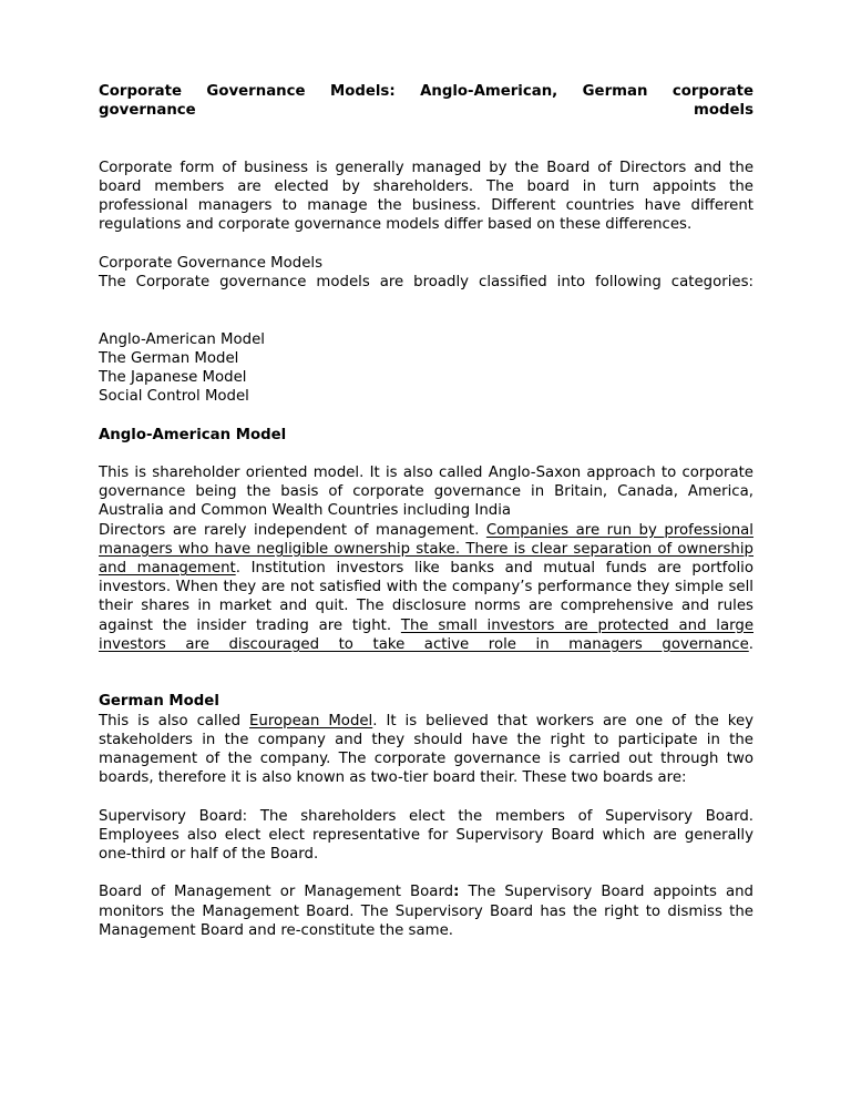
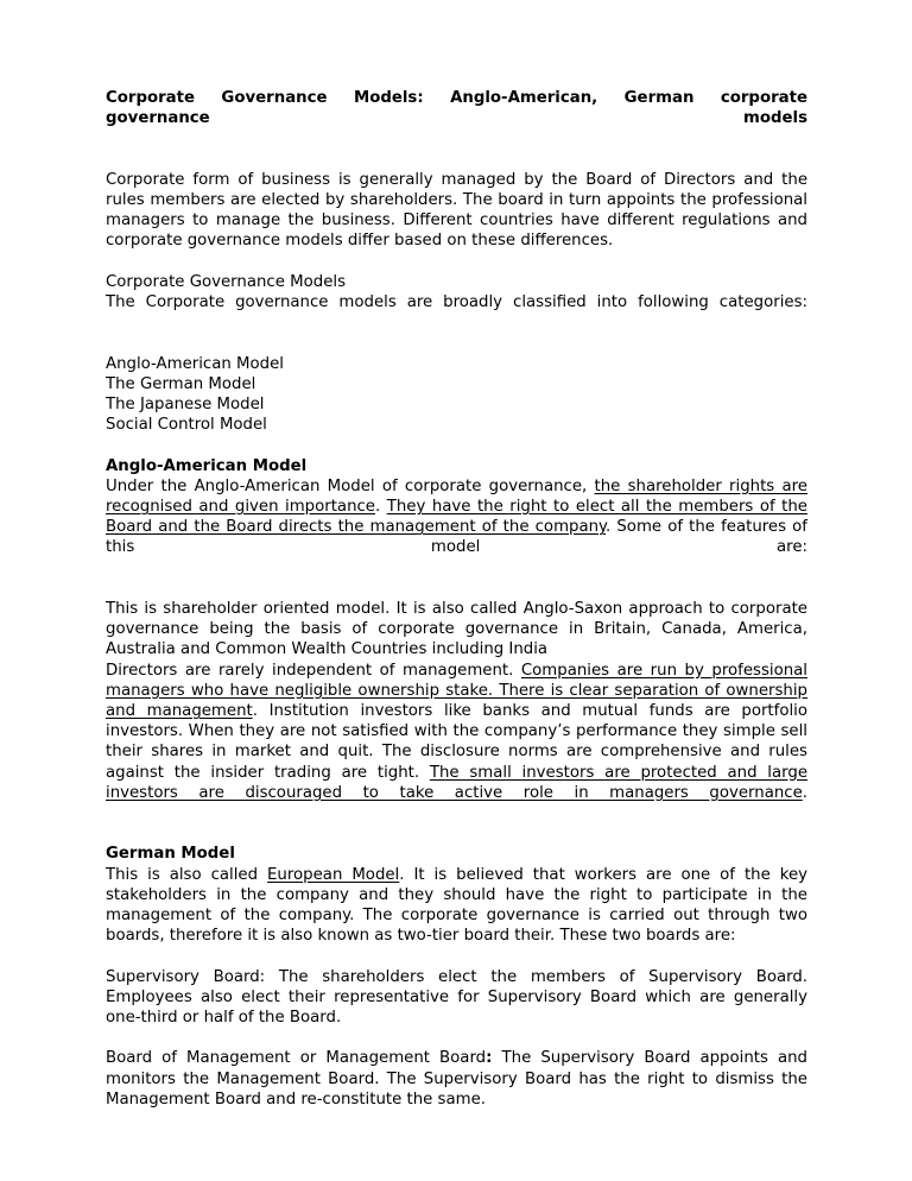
  Corporate Governance Models: Anglo-American, German corporate governance models
- Corporate form of business is generally managed by the Board of Directors and the board members are elected by shareholders. The board in turn appoints the professional managers to manage the business. Different countries have different regulations and corporate governance models differ based on these differences.
+ Corporate form of business is generally managed by the Board of Directors and the rules members are elected by shareholders. The board in turn appoints the professional managers to manage the business. Different countries have different regulations and corporate governance models differ based on these differences.
  Corporate Governance Models
  The Corporate governance models are broadly classified into following categories:
  Anglo-American Model
  The German Model
  The Japanese Model
  Social Control Model
  Anglo-American Model
+ Under the Anglo-American Model of corporate governance, the shareholder rights are recognised and given importance. They have the right to elect all the members of the Board and the Board directs the management of the company. Some of the features of this model are:
  This is shareholder oriented model. It is also called Anglo-Saxon approach to corporate governance being the basis of corporate governance in Britain, Canada, America, Australia and Common Wealth Countries including India
  Directors are rarely independent of management. Companies are run by professional managers who have negligible ownership stake. There is clear separation of ownership and management. Institution investors like banks and mutual funds are portfolio investors. When they are not satisfied with the company’s performance they simple sell their shares in market and quit. The disclosure norms are comprehensive and rules against the insider trading are tight. The small investors are protected and large investors are discouraged to take active role in managers governance.
  German Model
  This is also called European Model. It is believed that workers are one of the key stakeholders in the company and they should have the right to participate in the management of the company. The corporate governance is carried out through two boards, therefore it is also known as two-tier board their. These two boards are:
- Supervisory Board: The shareholders elect the members of Supervisory Board. Employees also elect elect representative for Supervisory Board which are generally one-third or half of the Board.
+ Supervisory Board: The shareholders elect the members of Supervisory Board. Employees also elect their representative for Supervisory Board which are generally one-third or half of the Board.
  Board of Management or Management Board: The Supervisory Board appoints and monitors the Management Board. The Supervisory Board has the right to dismiss the Management Board and re-constitute the same.
